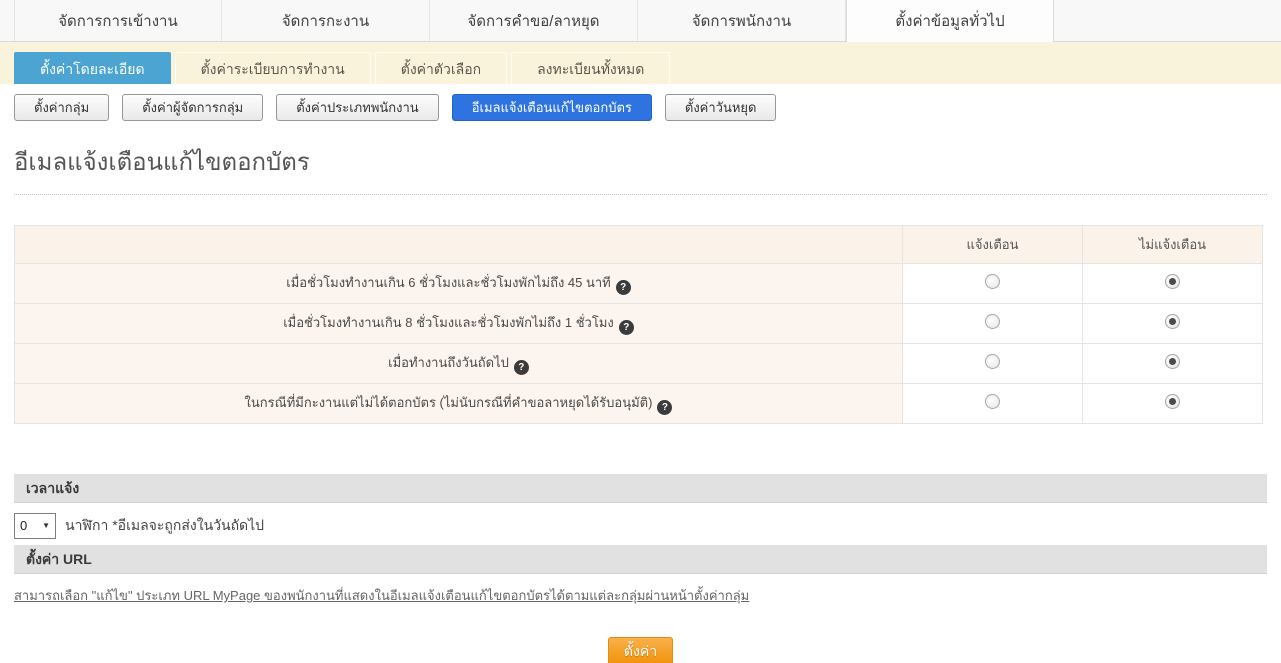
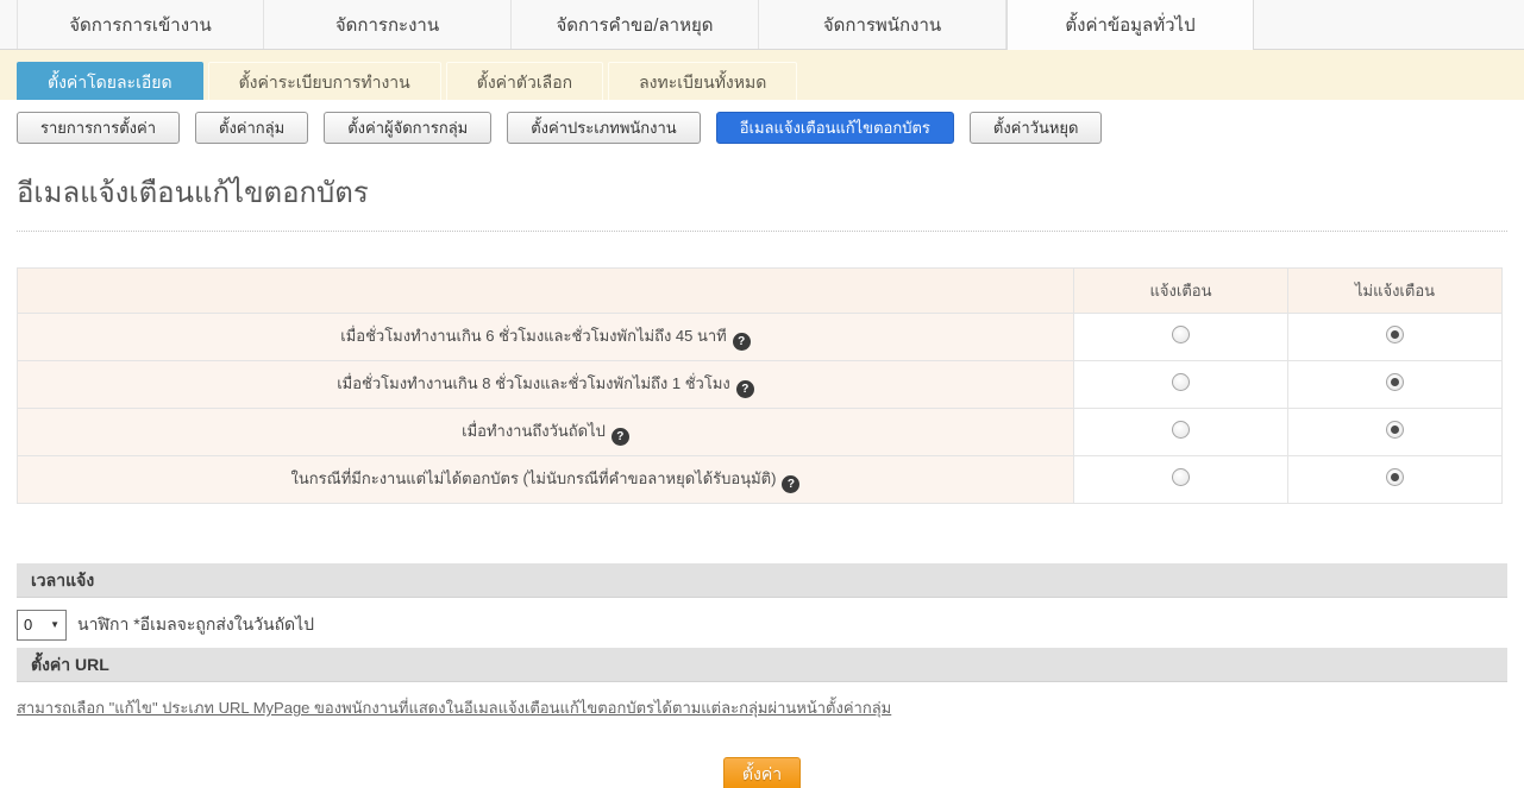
  จัดการการเข้างาน
  จัดการกะงาน
  จัดการคำขอ/ลาหยุด
  จัดการพนักงาน
  ตั้งค่าข้อมูลทั่วไป
  ตั้งค่าโดยละเอียด
  ตั้งค่าระเบียบการทำงาน
  ตั้งค่าตัวเลือก
  ลงทะเบียนทั้งหมด
+ รายการการตั้งค่า
  ตั้งค่ากลุ่ม
  ตั้งค่าผู้จัดการกลุ่ม
  ตั้งค่าประเภทพนักงาน
  อีเมลแจ้งเตือนแก้ไขตอกบัตร
  ตั้งค่าวันหยุด
  อีเมลแจ้งเตือนแก้ไขตอกบัตร
  	แจ้งเตือน	ไม่แจ้งเตือน
  เมื่อชั่วโมงทำงานเกิน 6 ชั่วโมงและชั่วโมงพักไม่ถึง 45 นาที ?
  เมื่อชั่วโมงทำงานเกิน 8 ชั่วโมงและชั่วโมงพักไม่ถึง 1 ชั่วโมง ?
  เมื่อทำงานถึงวันถัดไป ?
  ในกรณีที่มีกะงานแต่ไม่ได้ตอกบัตร (ไม่นับกรณีที่คำขอลาหยุดได้รับอนุมัติ) ?
  เวลาแจ้ง
  0
  ▼
  นาฬิกา *อีเมลจะถูกส่งในวันถัดไป
  ตั้งค่า URL
  สามารถเลือก "แก้ไข" ประเภท URL MyPage ของพนักงานที่แสดงในอีเมลแจ้งเตือนแก้ไขตอกบัตรได้ตามแต่ละกลุ่มผ่านหน้าตั้งค่ากลุ่ม
  ตั้งค่า
